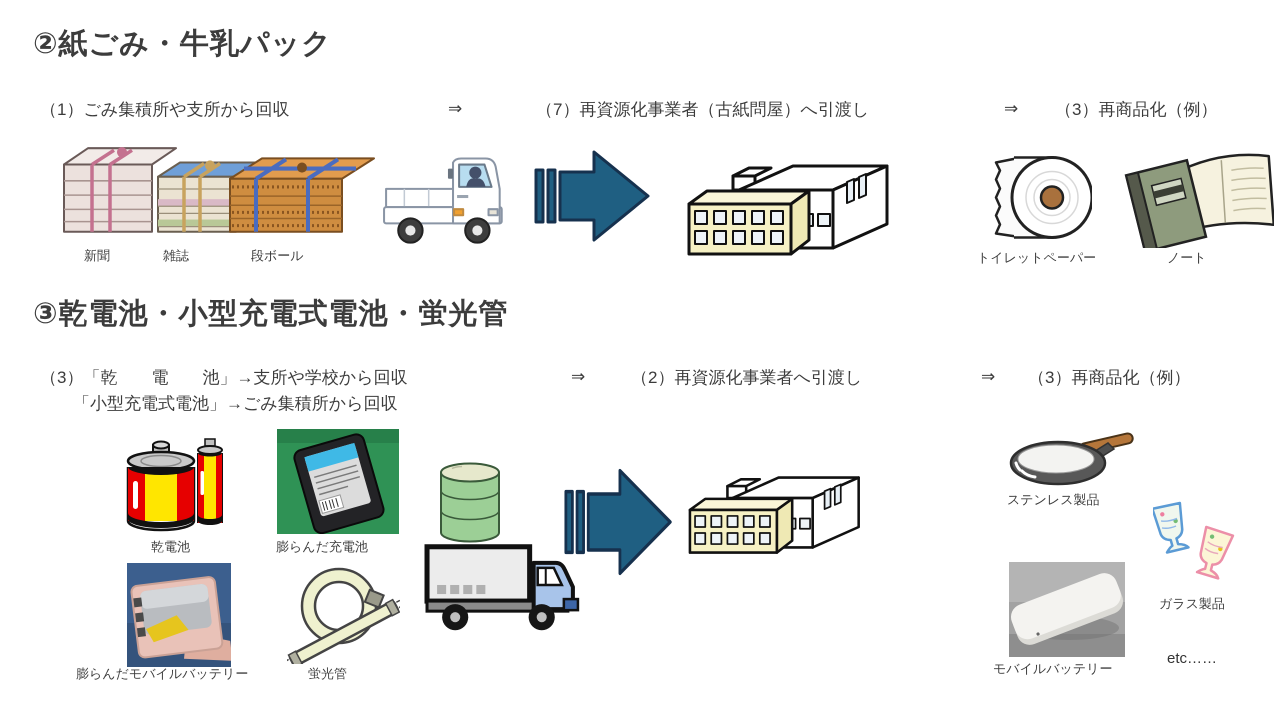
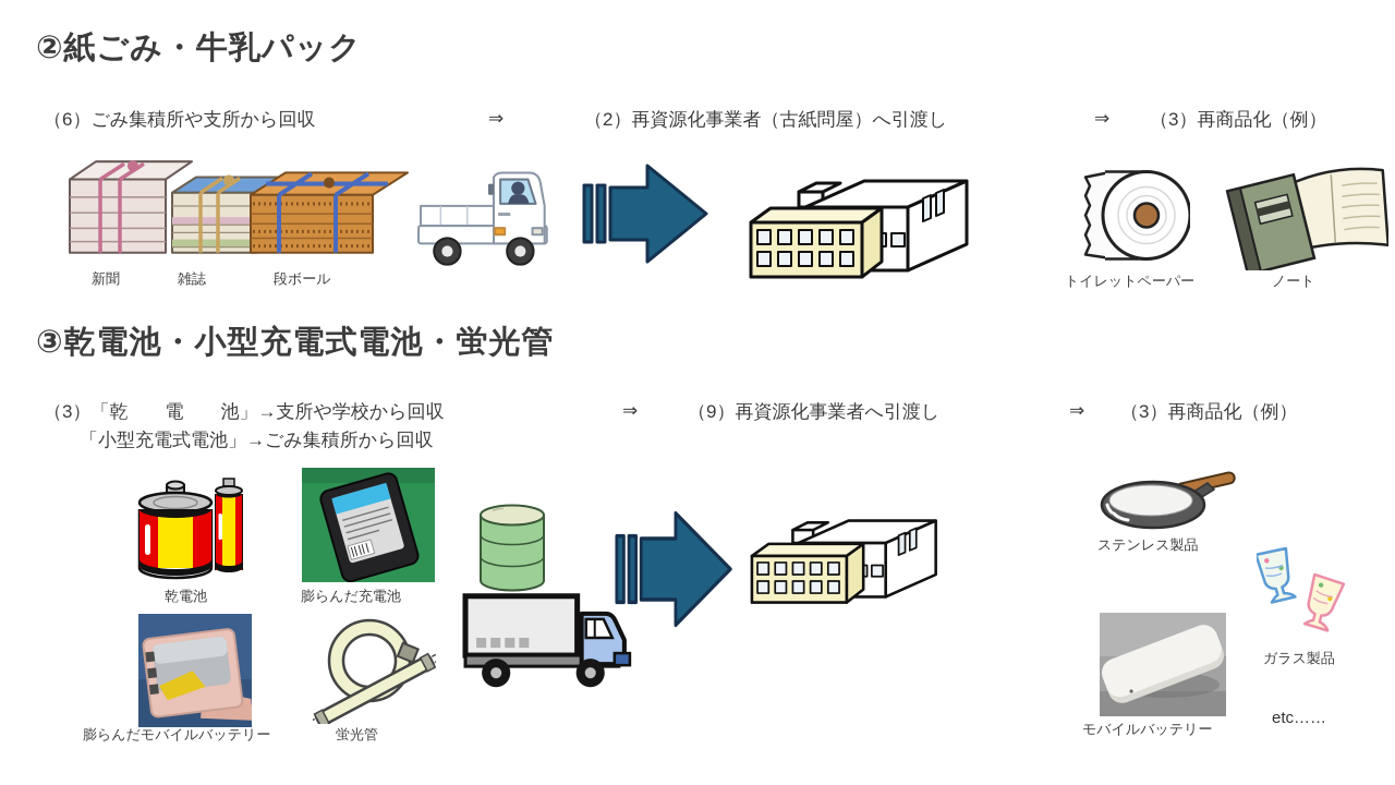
  ②紙ごみ・牛乳パック
- （1）ごみ集積所や支所から回収
+ （6）ごみ集積所や支所から回収
  ⇒
- （7）再資源化事業者（古紙問屋）へ引渡し
+ （2）再資源化事業者（古紙問屋）へ引渡し
  ⇒
  （3）再商品化（例）
  新聞
  雑誌
  段ボール
  トイレットペーパー
  ノート
  ③乾電池・小型充電式電池・蛍光管
  （3）「乾 電 池」→支所や学校から回収
  「小型充電式電池」→ごみ集積所から回収
  ⇒
- （2）再資源化事業者へ引渡し
+ （9）再資源化事業者へ引渡し
  ⇒
  （3）再商品化（例）
  乾電池
  膨らんだ充電池
  膨らんだモバイルバッテリー
  蛍光管
  ステンレス製品
  ガラス製品
  モバイルバッテリー
  etc……
